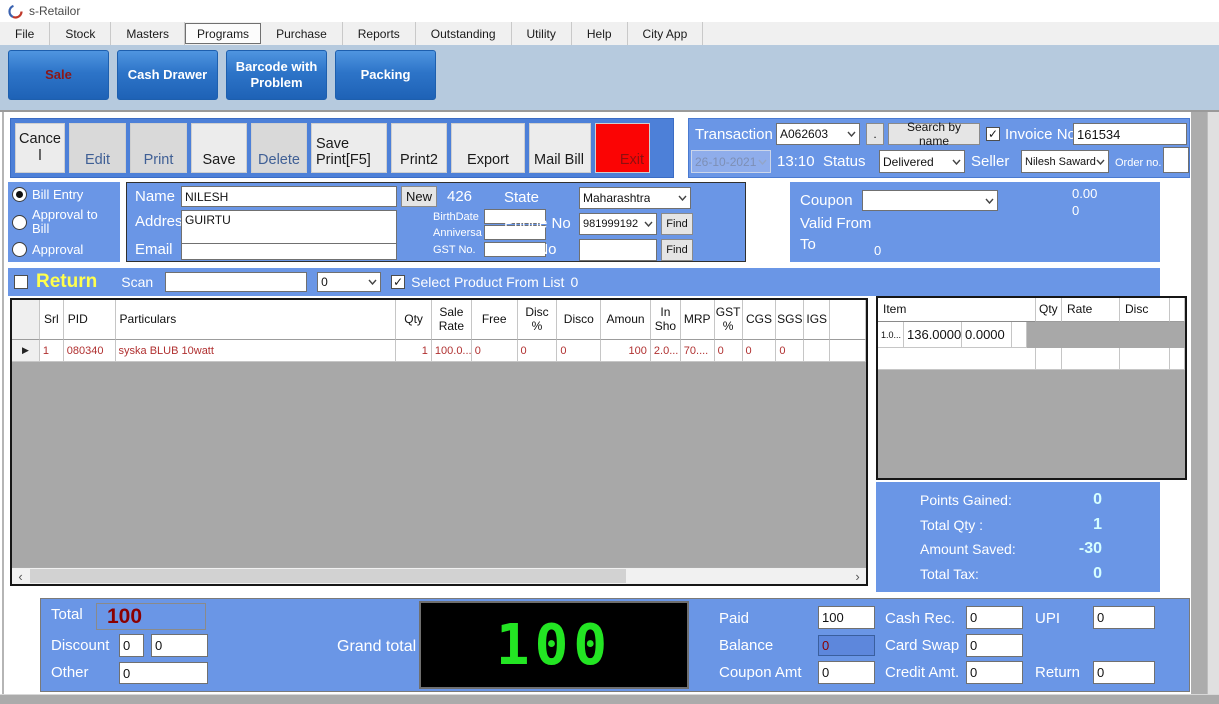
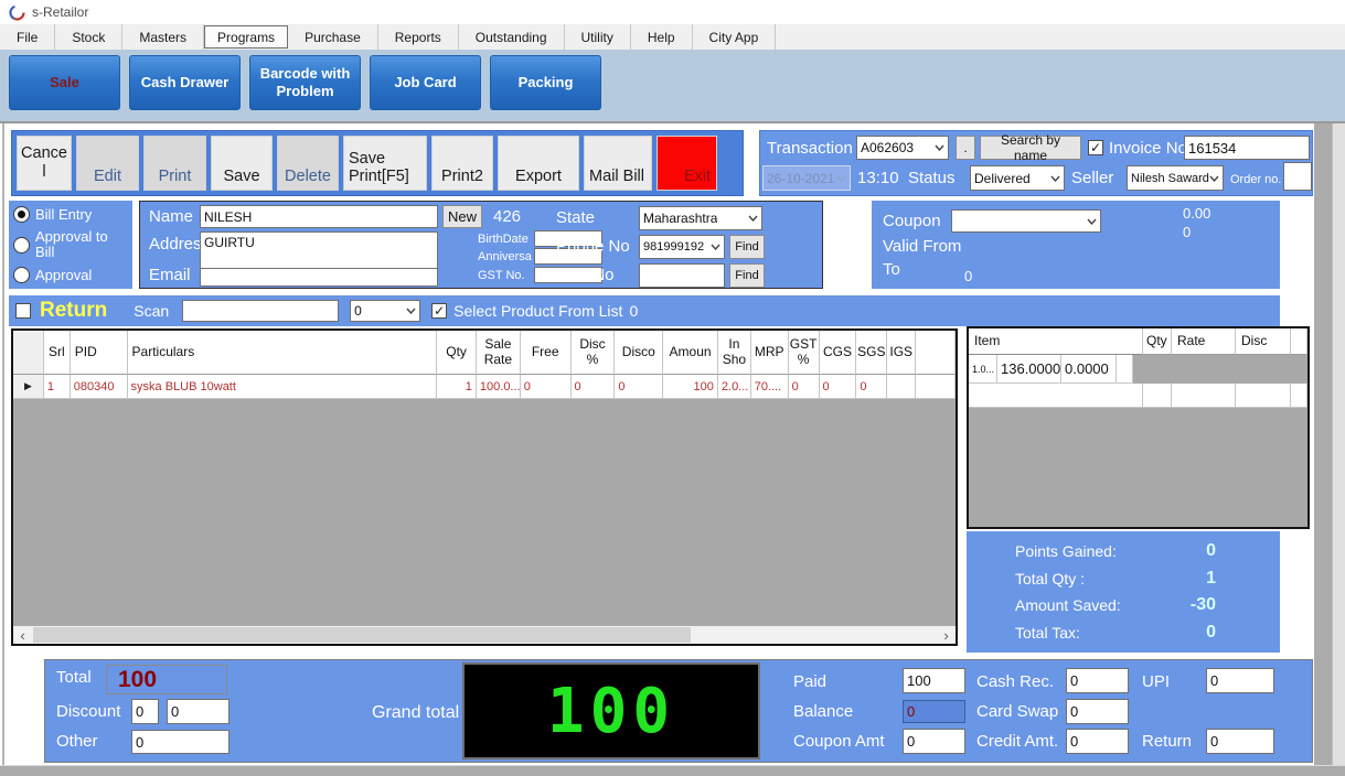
  s-Retailor
  File
  Stock
  Masters
  Programs
  Purchase
  Reports
  Outstanding
  Utility
  Help
  City App
  Sale
  Cash Drawer
  Barcode with Problem
+ Job Card
  Packing
  Cancel
  Edit
  Print
  Save
  Delete
  Save Print[F5]
  Print2
  Export
  Mail Bill
  Exit
  Transaction
  A062603
  .
  Search by name
  ✓
  Invoice No
  161534
  26-10-2021
  13:10
  Status
  Delivered
  Seller
  Nilesh Saward
  Order no.
  Bill Entry
  Approval to Bill
  Approval
  Name
  NILESH
  New
  426
  Addres
  GUIRTU
  Email
  BirthDate
  Anniversa
  GST No.
  State
  Maharashtra
  Phone No
  981999192
  Find
  MemNo
  Find
  Coupon
  0.00
  0
  Valid From
  To
  0
  Return
  Scan
  0
  ✓
  Select Product From List
  0
  Srl
  PID
  Particulars
  Qty
  Sale Rate
  Free
  Disc %
  Disco
  Amoun
  In Sho
  MRP
  GST %
  CGS
  SGS
  IGS
  ▶
  1
  080340
  syska BLUB 10watt
  1
  100.0...
  0
  0
  0
  100
  2.0...
  70....
  0
  0
  0
  ‹
  ›
  Item
  Qty
  Rate
  Disc
  1.0...
  136.0000
  0.0000
  Points Gained:
  0
  Total Qty :
  1
  Amount Saved:
  -30
  Total Tax:
  0
  Total
  100
  Discount
  0
  0
  Other
  0
  Grand total
  100
  Paid
  100
  Balance
  0
  Coupon Amt
  0
  Cash Rec.
  0
  Card Swap
  0
  Credit Amt.
  0
  UPI
  0
  Return
  0
